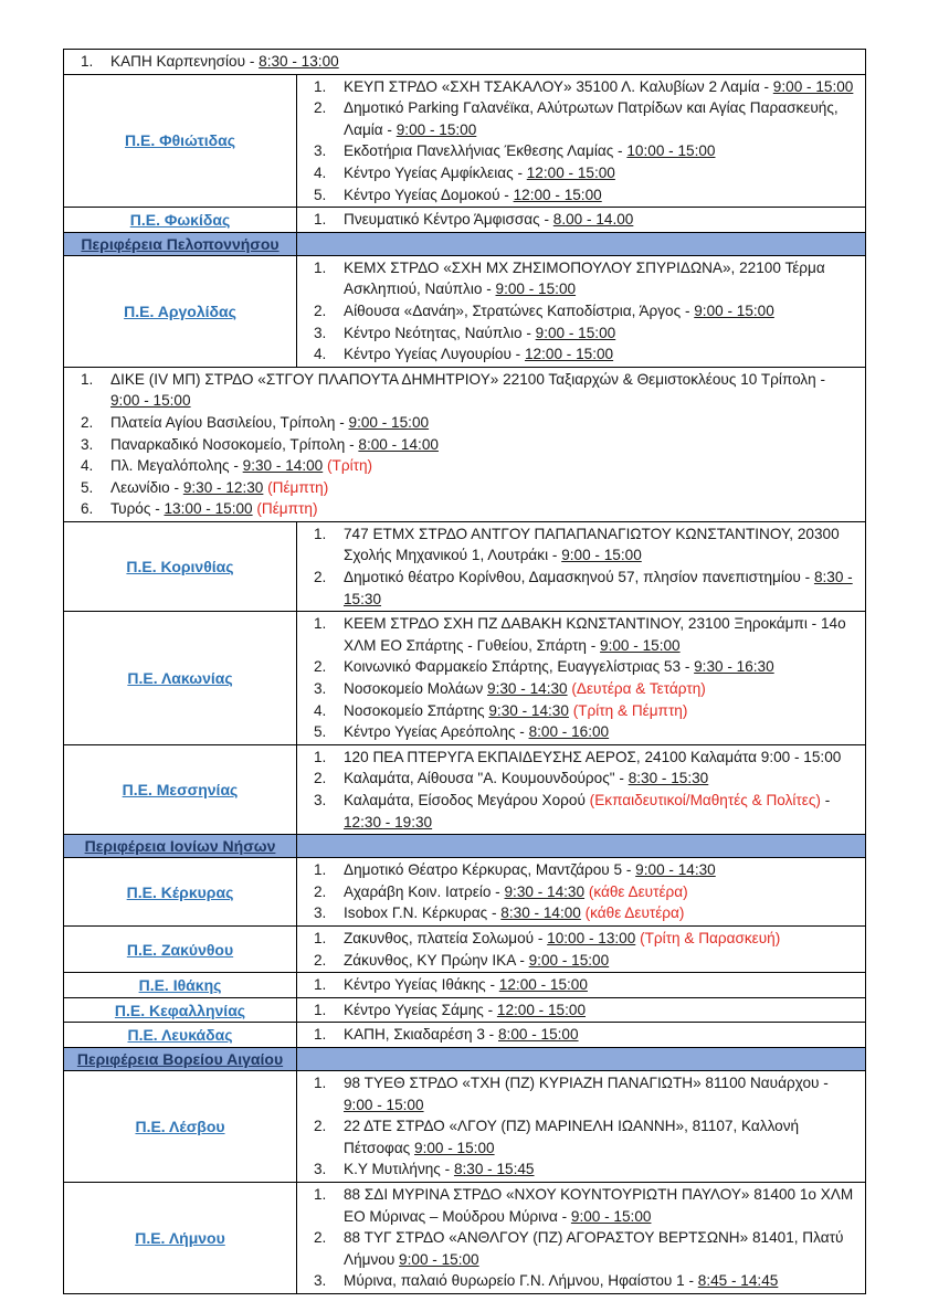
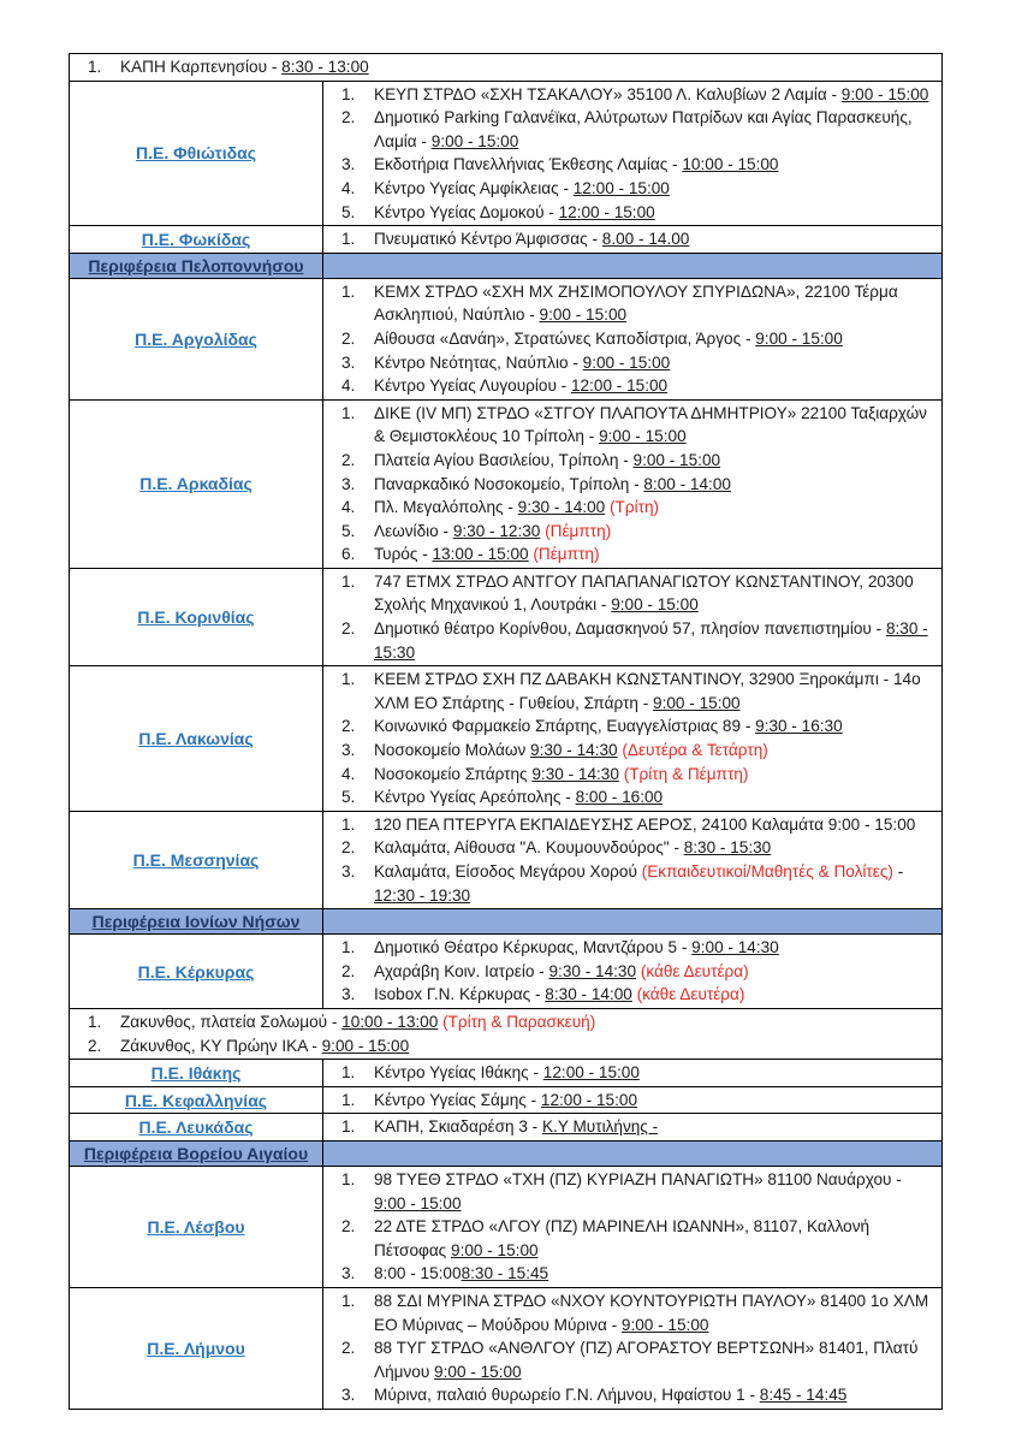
  1.
  ΚΑΠΗ Καρπενησίου - 8:30 - 13:00
  Π.Ε. Φθιώτιδας
  1.
  ΚΕΥΠ ΣΤΡΔΟ «ΣΧΗ ΤΣΑΚΑΛΟΥ» 35100 Λ. Καλυβίων 2 Λαμία - 9:00 - 15:00
  2.
  Δημοτικό Parking Γαλανέϊκα, Αλύτρωτων Πατρίδων και Αγίας Παρασκευής, Λαμία - 9:00 - 15:00
  3.
  Εκδοτήρια Πανελλήνιας Έκθεσης Λαμίας - 10:00 - 15:00
  4.
  Κέντρο Υγείας Αμφίκλειας - 12:00 - 15:00
  5.
  Κέντρο Υγείας Δομοκού - 12:00 - 15:00
  Π.Ε. Φωκίδας
  1.
  Πνευματικό Κέντρο Άμφισσας - 8.00 - 14.00
  Περιφέρεια Πελοποννήσου
  Π.Ε. Αργολίδας
  1.
  ΚΕΜΧ ΣΤΡΔΟ «ΣΧΗ ΜΧ ΖΗΣΙΜΟΠΟΥΛΟΥ ΣΠΥΡΙΔΩΝΑ», 22100 Τέρμα Ασκληπιού, Ναύπλιο - 9:00 - 15:00
  2.
  Αίθουσα «Δανάη», Στρατώνες Καποδίστρια, Άργος - 9:00 - 15:00
  3.
  Κέντρο Νεότητας, Ναύπλιο - 9:00 - 15:00
  4.
  Κέντρο Υγείας Λυγουρίου - 12:00 - 15:00
+ Π.Ε. Αρκαδίας
  1.
  ΔΙΚΕ (IV ΜΠ) ΣΤΡΔΟ «ΣΤΓΟΥ ΠΛΑΠΟΥΤΑ ΔΗΜΗΤΡΙΟΥ» 22100 Ταξιαρχών & Θεμιστοκλέους 10 Τρίπολη - 9:00 - 15:00
  2.
  Πλατεία Αγίου Βασιλείου, Τρίπολη - 9:00 - 15:00
  3.
  Παναρκαδικό Νοσοκομείο, Τρίπολη - 8:00 - 14:00
  4.
  Πλ. Μεγαλόπολης - 9:30 - 14:00 (Τρίτη)
  5.
  Λεωνίδιο - 9:30 - 12:30 (Πέμπτη)
  6.
  Τυρός - 13:00 - 15:00 (Πέμπτη)
  Π.Ε. Κορινθίας
  1.
  747 ΕΤΜΧ ΣΤΡΔΟ ΑΝΤΓΟΥ ΠΑΠΑΠΑΝΑΓΙΩΤΟΥ ΚΩΝΣΤΑΝΤΙΝΟΥ, 20300 Σχολής Μηχανικού 1, Λουτράκι - 9:00 - 15:00
  2.
  Δημοτικό θέατρο Κορίνθου, Δαμασκηνού 57, πλησίον πανεπιστημίου - 8:30 - 15:30
  Π.Ε. Λακωνίας
  1.
- ΚΕΕΜ ΣΤΡΔΟ ΣΧΗ ΠΖ ΔΑΒΑΚΗ ΚΩΝΣΤΑΝΤΙΝΟΥ, 23100 Ξηροκάμπι - 14ο ΧΛΜ ΕΟ Σπάρτης - Γυθείου, Σπάρτη - 9:00 - 15:00
+ ΚΕΕΜ ΣΤΡΔΟ ΣΧΗ ΠΖ ΔΑΒΑΚΗ ΚΩΝΣΤΑΝΤΙΝΟΥ, 32900 Ξηροκάμπι - 14ο ΧΛΜ ΕΟ Σπάρτης - Γυθείου, Σπάρτη - 9:00 - 15:00
  2.
- Κοινωνικό Φαρμακείο Σπάρτης, Ευαγγελίστριας 53 - 9:30 - 16:30
+ Κοινωνικό Φαρμακείο Σπάρτης, Ευαγγελίστριας 89 - 9:30 - 16:30
  3.
  Νοσοκομείο Μολάων 9:30 - 14:30 (Δευτέρα & Τετάρτη)
  4.
  Νοσοκομείο Σπάρτης 9:30 - 14:30 (Τρίτη & Πέμπτη)
  5.
  Κέντρο Υγείας Αρεόπολης - 8:00 - 16:00
  Π.Ε. Μεσσηνίας
  1.
  120 ΠΕΑ ΠΤΕΡΥΓΑ ΕΚΠΑΙΔΕΥΣΗΣ ΑΕΡΟΣ, 24100 Καλαμάτα 9:00 - 15:00
  2.
  Καλαμάτα, Αίθουσα "Α. Κουμουνδούρος" - 8:30 - 15:30
  3.
  Καλαμάτα, Είσοδος Μεγάρου Χορού (Εκπαιδευτικοί/Μαθητές & Πολίτες) - 12:30 - 19:30
  Περιφέρεια Ιονίων Νήσων
  Π.Ε. Κέρκυρας
  1.
  Δημοτικό Θέατρο Κέρκυρας, Μαντζάρου 5 - 9:00 - 14:30
  2.
  Αχαράβη Κοιν. Ιατρείο - 9:30 - 14:30 (κάθε Δευτέρα)
  3.
  Isobox Γ.Ν. Κέρκυρας - 8:30 - 14:00 (κάθε Δευτέρα)
- Π.Ε. Ζακύνθου
  1.
  Ζακυνθος, πλατεία Σολωμού - 10:00 - 13:00 (Τρίτη & Παρασκευή)
  2.
  Ζάκυνθος, ΚΥ Πρώην ΙΚΑ - 9:00 - 15:00
  Π.Ε. Ιθάκης
  1.
  Κέντρο Υγείας Ιθάκης - 12:00 - 15:00
  Π.Ε. Κεφαλληνίας
  1.
  Κέντρο Υγείας Σάμης - 12:00 - 15:00
  Π.Ε. Λευκάδας
  1.
- ΚΑΠΗ, Σκιαδαρέση 3 - 8:00 - 15:00
+ ΚΑΠΗ, Σκιαδαρέση 3 - Κ.Υ Μυτιλήνης -
  Περιφέρεια Βορείου Αιγαίου
  Π.Ε. Λέσβου
  1.
  98 ΤΥΕΘ ΣΤΡΔΟ «ΤΧΗ (ΠΖ) ΚΥΡΙΑΖΗ ΠΑΝΑΓΙΩΤΗ» 81100 Ναυάρχου - 9:00 - 15:00
  2.
  22 ΔΤΕ ΣΤΡΔΟ «ΛΓΟΥ (ΠΖ) ΜΑΡΙΝΕΛΗ ΙΩΑΝΝΗ», 81107, Καλλονή Πέτσοφας 9:00 - 15:00
  3.
- Κ.Υ Μυτιλήνης - 8:30 - 15:45
+ 8:00 - 15:008:30 - 15:45
  Π.Ε. Λήμνου
  1.
  88 ΣΔΙ ΜΥΡΙΝΑ ΣΤΡΔΟ «ΝΧΟΥ ΚΟΥΝΤΟΥΡΙΩΤΗ ΠΑΥΛΟΥ» 81400 1ο ΧΛΜ ΕΟ Μύρινας – Μούδρου Μύρινα - 9:00 - 15:00
  2.
  88 ΤΥΓ ΣΤΡΔΟ «ΑΝΘΛΓΟΥ (ΠΖ) ΑΓΟΡΑΣΤΟΥ ΒΕΡΤΣΩΝΗ» 81401, Πλατύ Λήμνου 9:00 - 15:00
  3.
  Μύρινα, παλαιό θυρωρείο Γ.Ν. Λήμνου, Ηφαίστου 1 - 8:45 - 14:45
